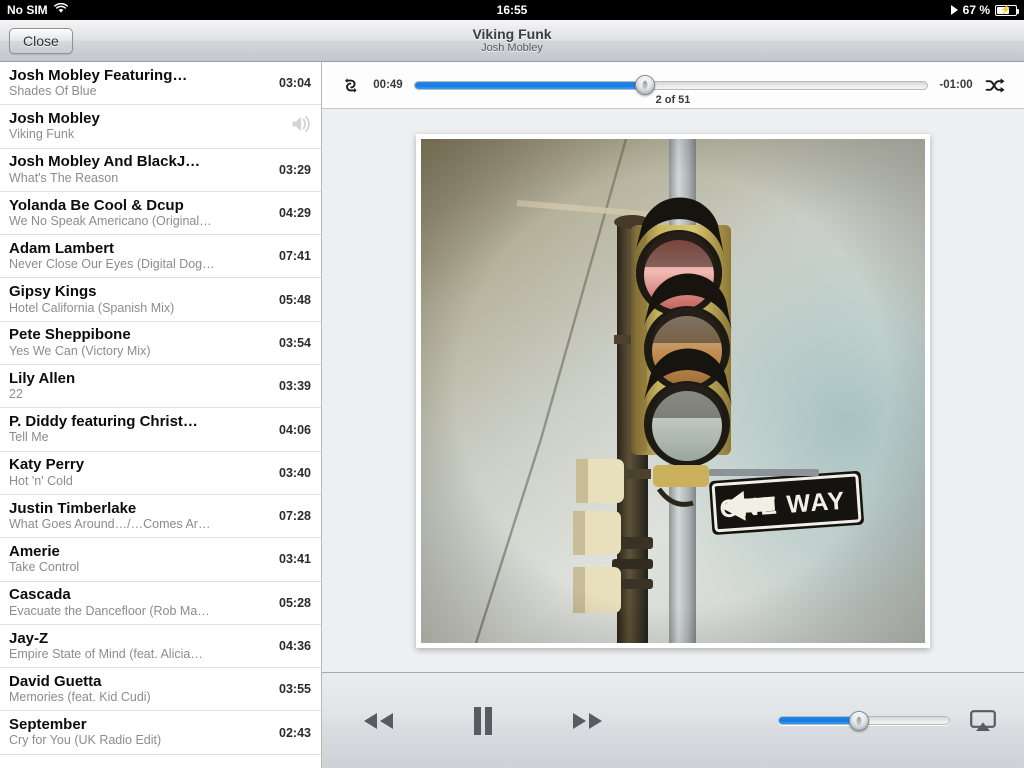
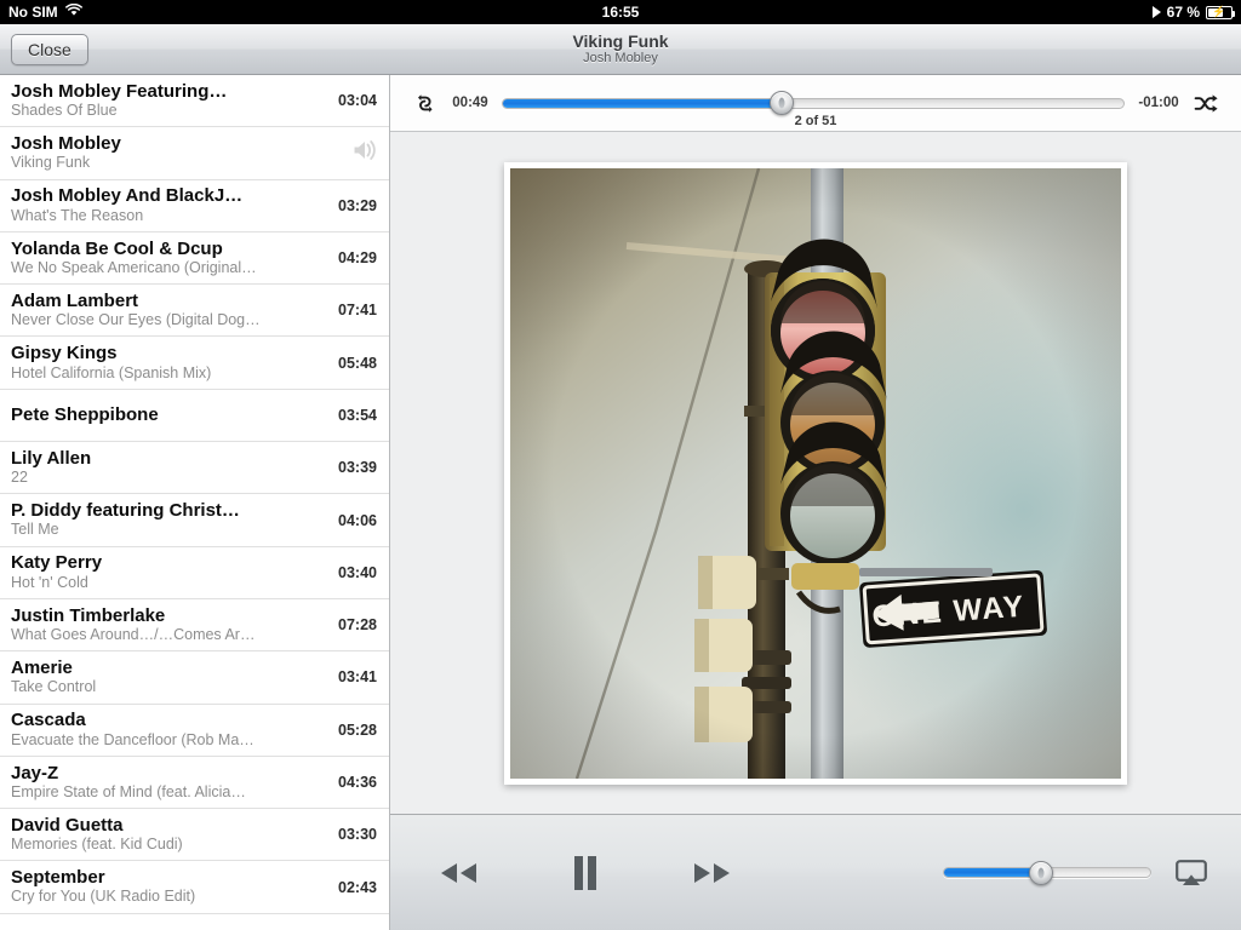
  No SIM
  16:55
  67 %
  ⚡
  Close
  Viking Funk
  Josh Mobley
  Josh Mobley Featuring…
  Shades Of Blue
  03:04
  Josh Mobley
  Viking Funk
  Josh Mobley And BlackJ…
  What's The Reason
  03:29
  Yolanda Be Cool & Dcup
  We No Speak Americano (Original…
  04:29
  Adam Lambert
  Never Close Our Eyes (Digital Dog…
  07:41
  Gipsy Kings
  Hotel California (Spanish Mix)
  05:48
  Pete Sheppibone
- Yes We Can (Victory Mix)
  03:54
  Lily Allen
  22
  03:39
  P. Diddy featuring Christ…
  Tell Me
  04:06
  Katy Perry
  Hot 'n' Cold
  03:40
  Justin Timberlake
  What Goes Around…/…Comes Ar…
  07:28
  Amerie
  Take Control
  03:41
  Cascada
  Evacuate the Dancefloor (Rob Ma…
  05:28
  Jay-Z
  Empire State of Mind (feat. Alicia…
  04:36
  David Guetta
  Memories (feat. Kid Cudi)
- 03:55
+ 03:30
  September
  Cry for You (UK Radio Edit)
  02:43
  00:49
  -01:00
  2 of 51
